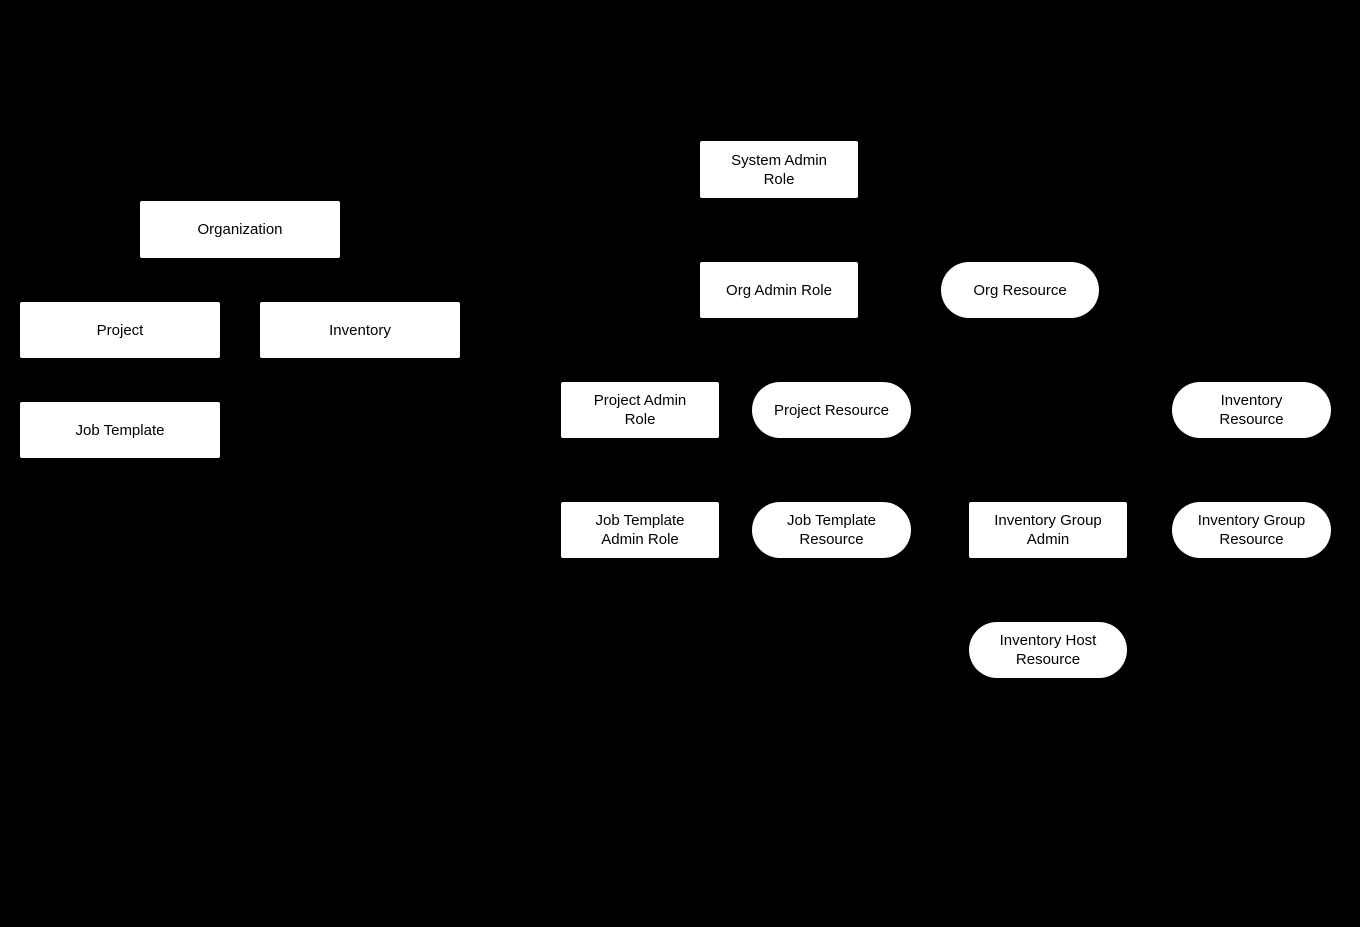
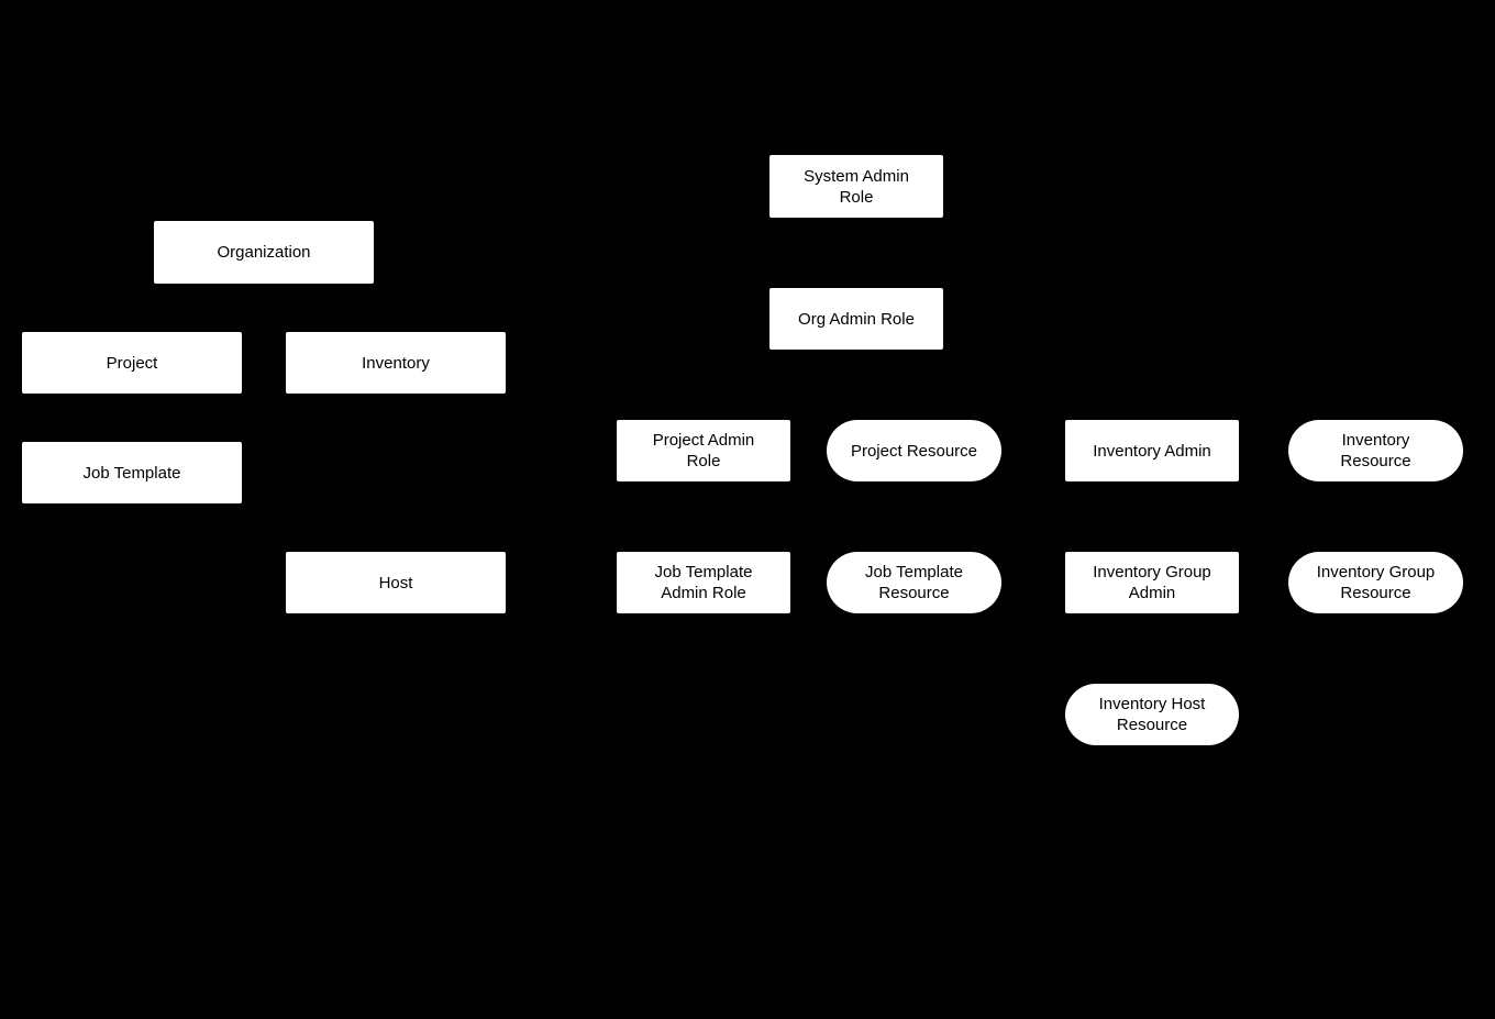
  Organization
  Project
  Inventory
  Job Template
+ Host
  System Admin
  Role
  Org Admin Role
- Org Resource
  Project Admin
  Role
  Project Resource
+ Inventory Admin
  Inventory
  Resource
  Job Template
  Admin Role
  Job Template
  Resource
  Inventory Group
  Admin
  Inventory Group
  Resource
  Inventory Host
  Resource
